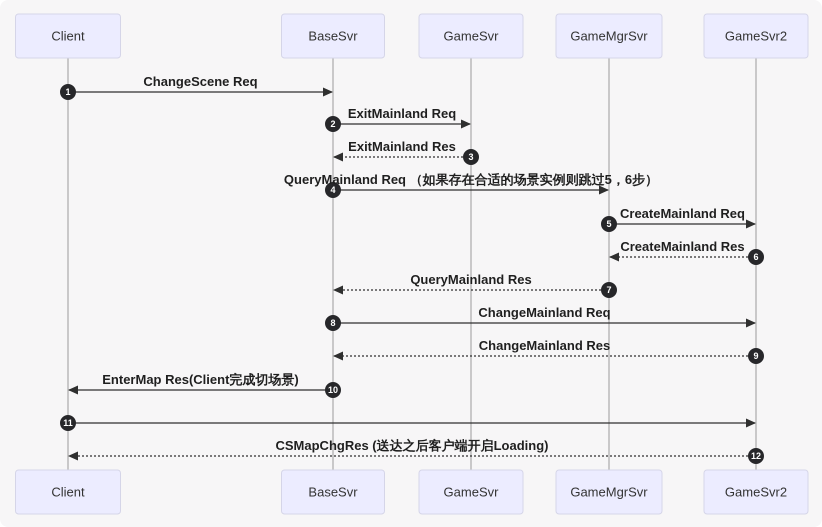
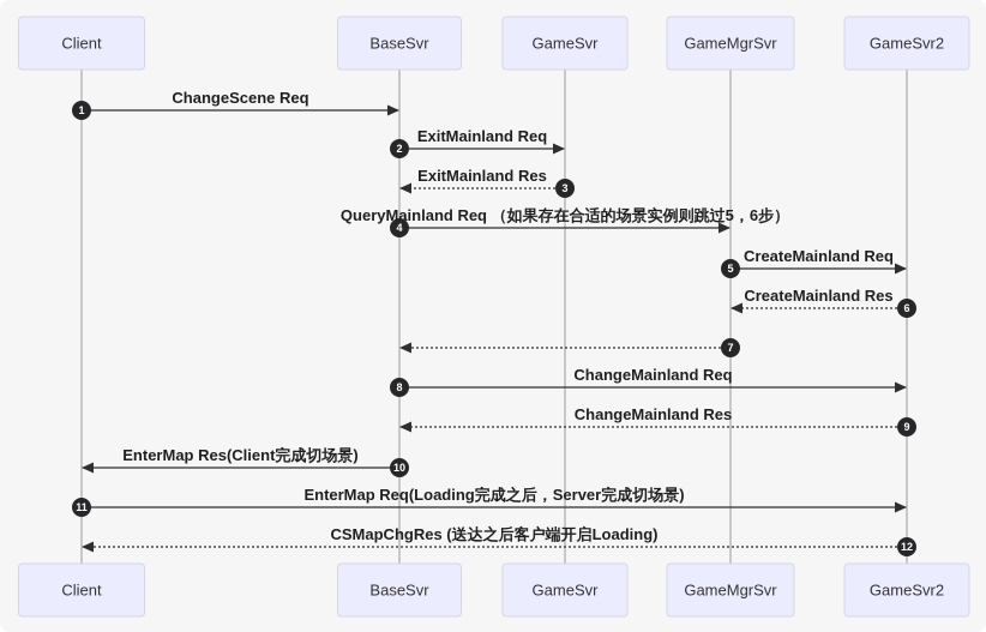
  1
  ChangeScene Req
  2
  ExitMainland Req
  3
  ExitMainland Res
  4
  QueryMainland Req （如果存在合适的场景实例则跳过5，6步）
  5
  CreateMainland Req
  6
  CreateMainland Res
  7
- QueryMainland Res
  8
  ChangeMainland Req
  9
  ChangeMainland Res
  10
  EnterMap Res(Client完成切场景)
  11
+ EnterMap Req(Loading完成之后，Server完成切场景)
  12
  CSMapChgRes (送达之后客户端开启Loading)
  Client
  Client
  BaseSvr
  BaseSvr
  GameSvr
  GameSvr
  GameMgrSvr
  GameMgrSvr
  GameSvr2
  GameSvr2
